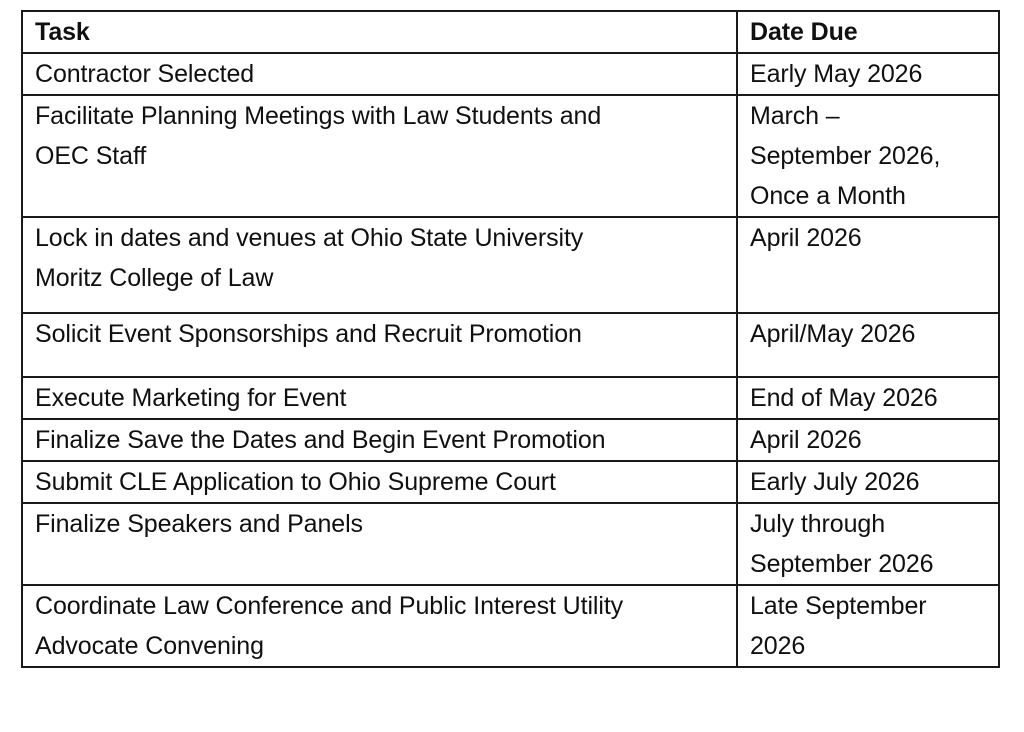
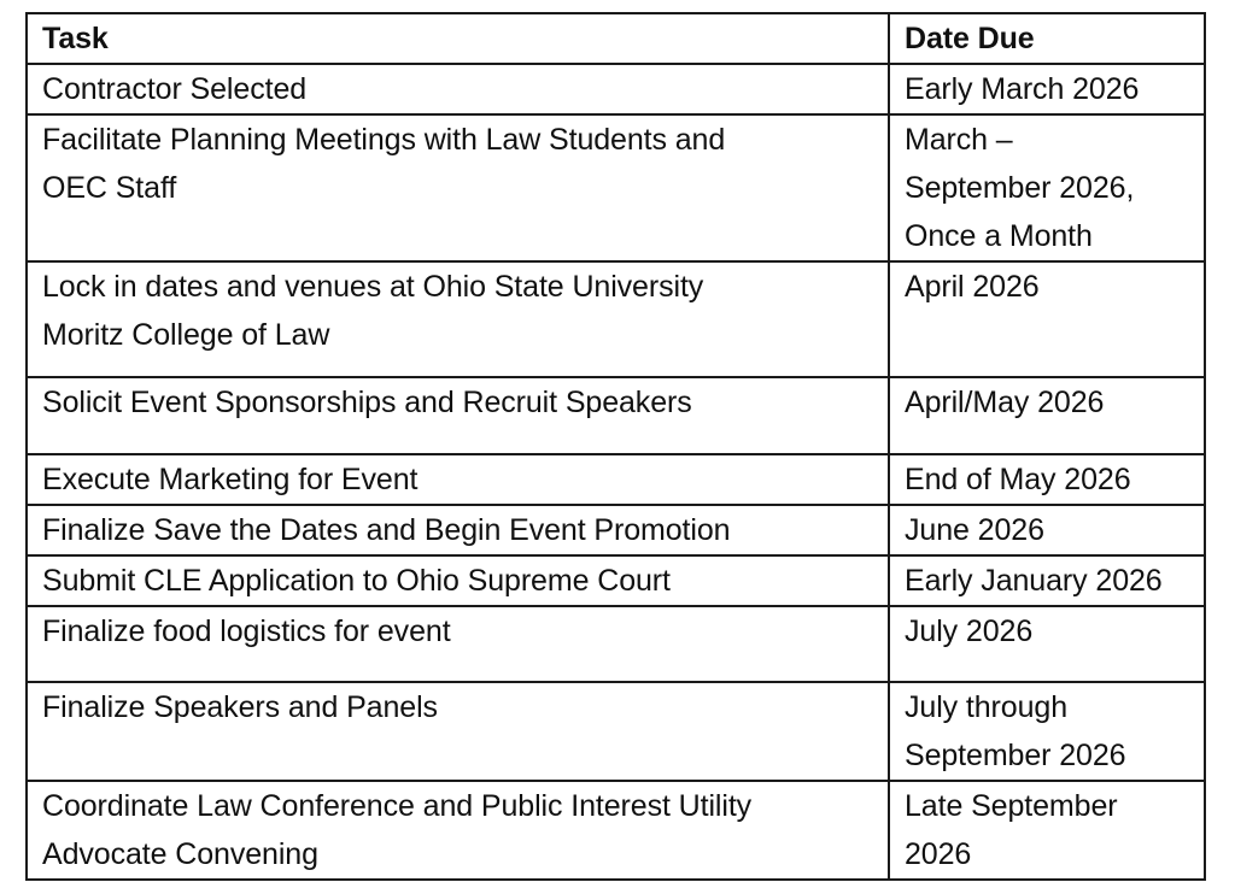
  Task	Date Due
- Contractor Selected	Early May 2026
+ Contractor Selected	Early March 2026
  Facilitate Planning Meetings with Law Students and OEC Staff	March – September 2026, Once a Month
  Lock in dates and venues at Ohio State University Moritz College of Law	April 2026
- Solicit Event Sponsorships and Recruit Promotion	April/May 2026
+ Solicit Event Sponsorships and Recruit Speakers	April/May 2026
  Execute Marketing for Event	End of May 2026
- Finalize Save the Dates and Begin Event Promotion	April 2026
+ Finalize Save the Dates and Begin Event Promotion	June 2026
- Submit CLE Application to Ohio Supreme Court	Early July 2026
+ Submit CLE Application to Ohio Supreme Court	Early January 2026
+ Finalize food logistics for event	July 2026
  Finalize Speakers and Panels	July through September 2026
  Coordinate Law Conference and Public Interest Utility Advocate Convening	Late September 2026
